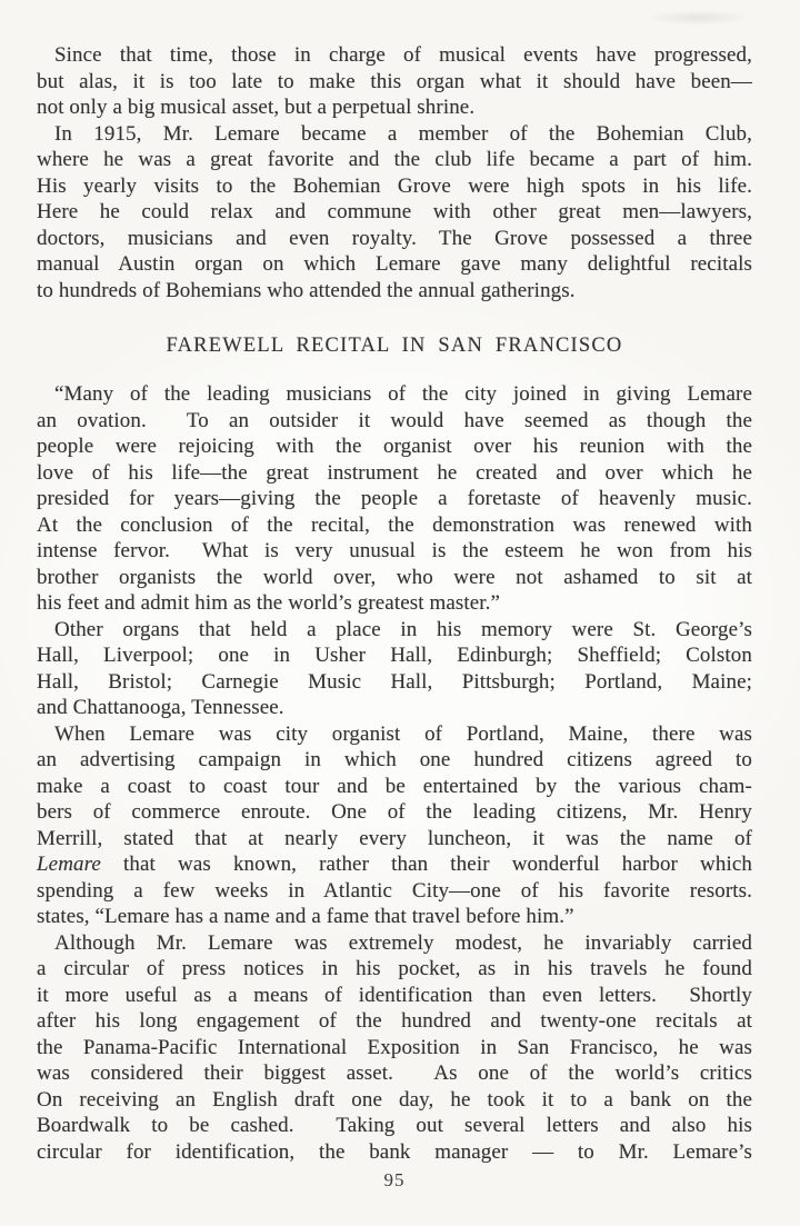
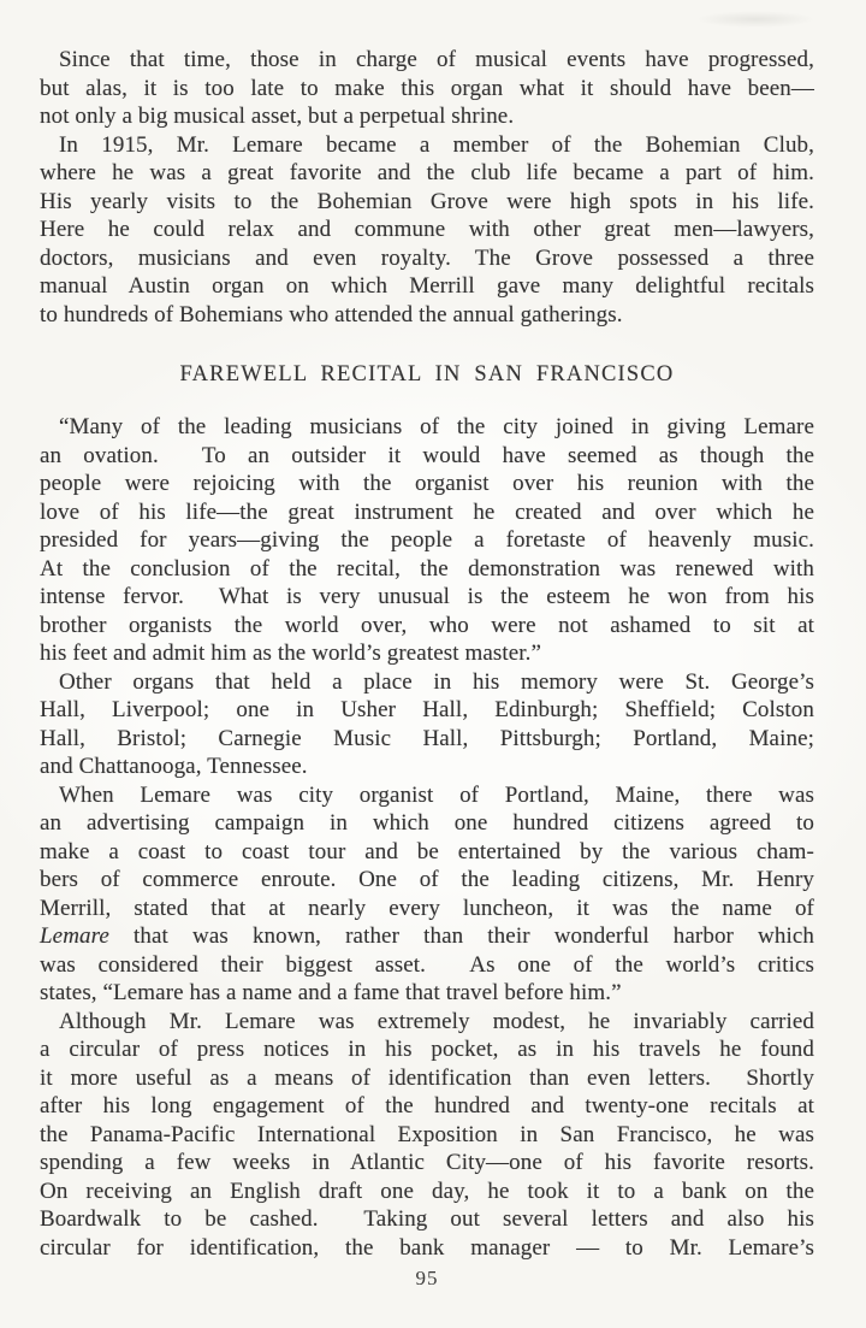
  Since that time, those in charge of musical events have progressed,
  but alas, it is too late to make this organ what it should have been—
  not only a big musical asset, but a perpetual shrine.
  In 1915, Mr. Lemare became a member of the Bohemian Club,
  where he was a great favorite and the club life became a part of him.
  His yearly visits to the Bohemian Grove were high spots in his life.
  Here he could relax and commune with other great men—lawyers,
  doctors, musicians and even royalty. The Grove possessed a three
- manual Austin organ on which Lemare gave many delightful recitals
+ manual Austin organ on which Merrill gave many delightful recitals
  to hundreds of Bohemians who attended the annual gatherings.
  FAREWELL RECITAL IN SAN FRANCISCO
  “Many of the leading musicians of the city joined in giving Lemare
  an ovation. To an outsider it would have seemed as though the
  people were rejoicing with the organist over his reunion with the
  love of his life—the great instrument he created and over which he
  presided for years—giving the people a foretaste of heavenly music.
  At the conclusion of the recital, the demonstration was renewed with
  intense fervor. What is very unusual is the esteem he won from his
  brother organists the world over, who were not ashamed to sit at
  his feet and admit him as the world’s greatest master.”
  Other organs that held a place in his memory were St. George’s
  Hall, Liverpool; one in Usher Hall, Edinburgh; Sheffield; Colston
  Hall, Bristol; Carnegie Music Hall, Pittsburgh; Portland, Maine;
  and Chattanooga, Tennessee.
  When Lemare was city organist of Portland, Maine, there was
  an advertising campaign in which one hundred citizens agreed to
  make a coast to coast tour and be entertained by the various cham-
  bers of commerce enroute. One of the leading citizens, Mr. Henry
  Merrill, stated that at nearly every luncheon, it was the name of
  Lemare that was known, rather than their wonderful harbor which
- spending a few weeks in Atlantic City—one of his favorite resorts.
+ was considered their biggest asset. As one of the world’s critics
  states, “Lemare has a name and a fame that travel before him.”
  Although Mr. Lemare was extremely modest, he invariably carried
  a circular of press notices in his pocket, as in his travels he found
  it more useful as a means of identification than even letters. Shortly
  after his long engagement of the hundred and twenty-one recitals at
  the Panama-Pacific International Exposition in San Francisco, he was
- was considered their biggest asset. As one of the world’s critics
+ spending a few weeks in Atlantic City—one of his favorite resorts.
  On receiving an English draft one day, he took it to a bank on the
  Boardwalk to be cashed. Taking out several letters and also his
  circular for identification, the bank manager — to Mr. Lemare’s
  95
